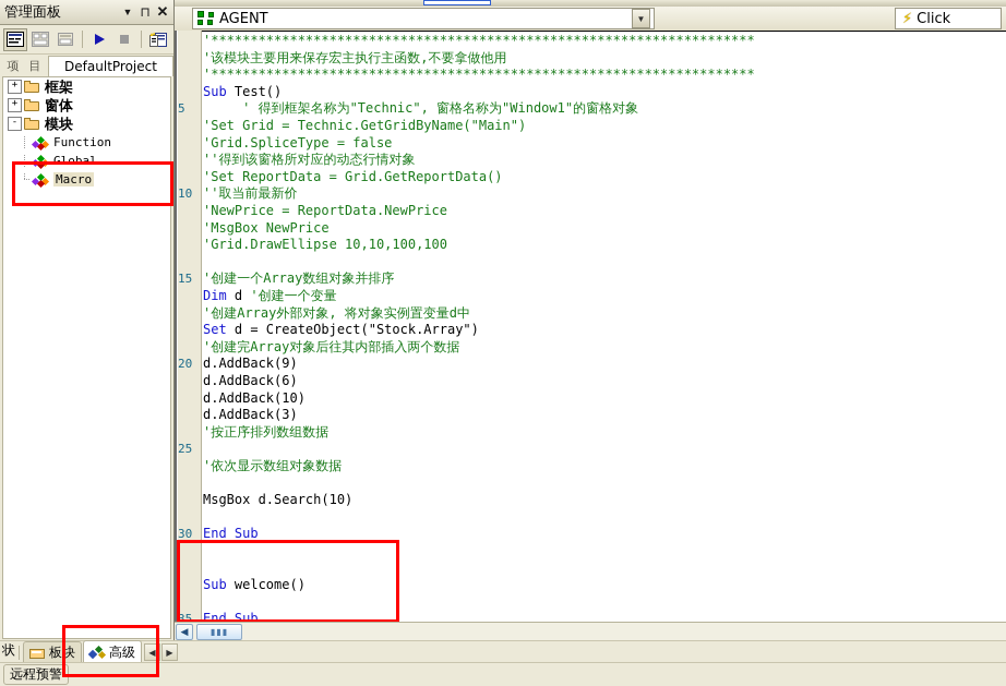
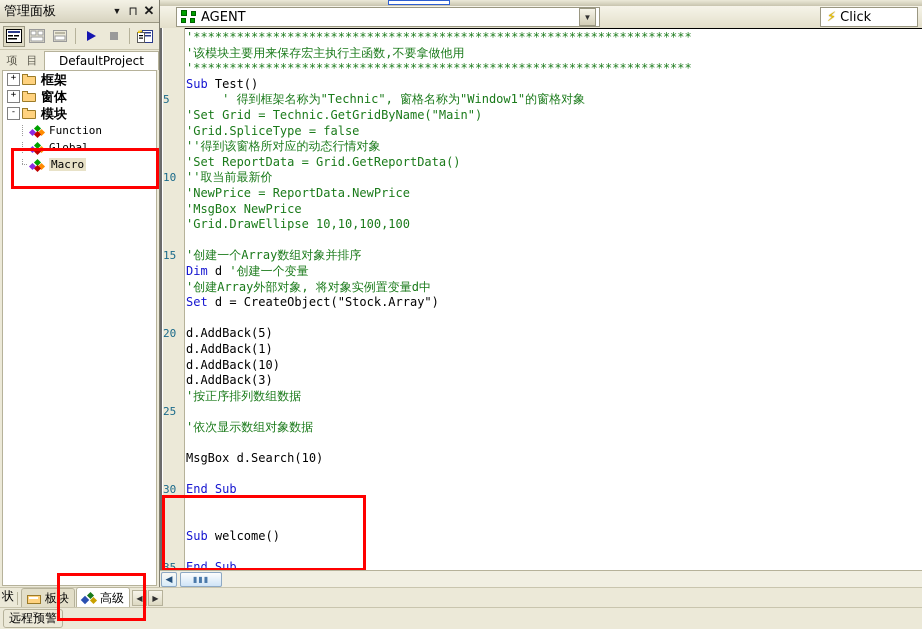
  管理面板
  ▼
  ⊓
  ✕
  项
  目
  DefaultProject
  +
  框架
  +
  窗体
  -
  模块
  Function
  Global
  Macro
  AGENT
  ▼
  ⚡
  Click
  '*********************************************************************
  '该模块主要用来保存宏主执行主函数,不要拿做他用
  '*********************************************************************
  Sub Test()
  ' 得到框架名称为"Technic", 窗格名称为"Window1"的窗格对象
  'Set Grid = Technic.GetGridByName("Main")
  'Grid.SpliceType = false
  ''得到该窗格所对应的动态行情对象
  'Set ReportData = Grid.GetReportData()
  ''取当前最新价
  'NewPrice = ReportData.NewPrice
  'MsgBox NewPrice
  'Grid.DrawEllipse 10,10,100,100
  '创建一个Array数组对象并排序
  Dim d '创建一个变量
  '创建Array外部对象, 将对象实例置变量d中
  Set d = CreateObject("Stock.Array")
- '创建完Array对象后往其内部插入两个数据
- d.AddBack(9)
+ d.AddBack(5)
- d.AddBack(6)
+ d.AddBack(1)
  d.AddBack(10)
  d.AddBack(3)
  '按正序排列数组数据
  '依次显示数组对象数据
  MsgBox d.Search(10)
  End Sub
  Sub welcome()
  End Sub
  5
  10
  15
  20
  25
  30
  35
  ◀
  ▮▮▮
  状
  板块
  高级
  ◀
  ▶
  远程预警
